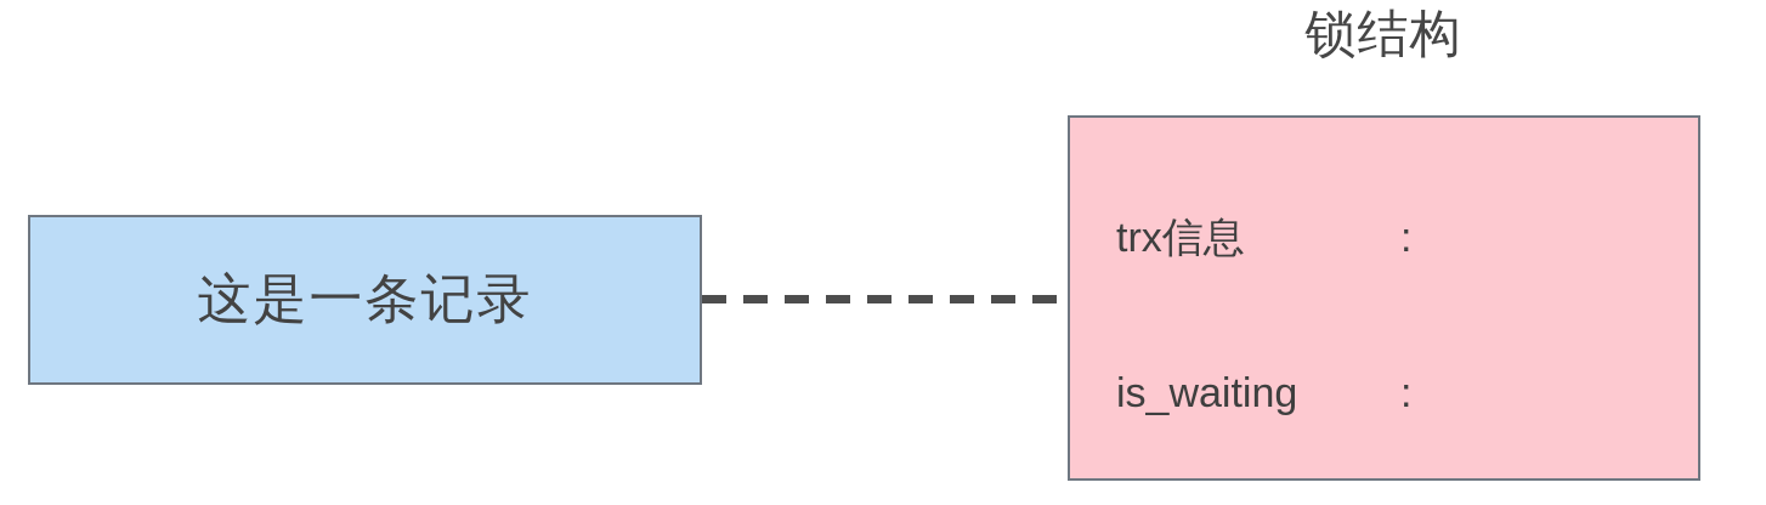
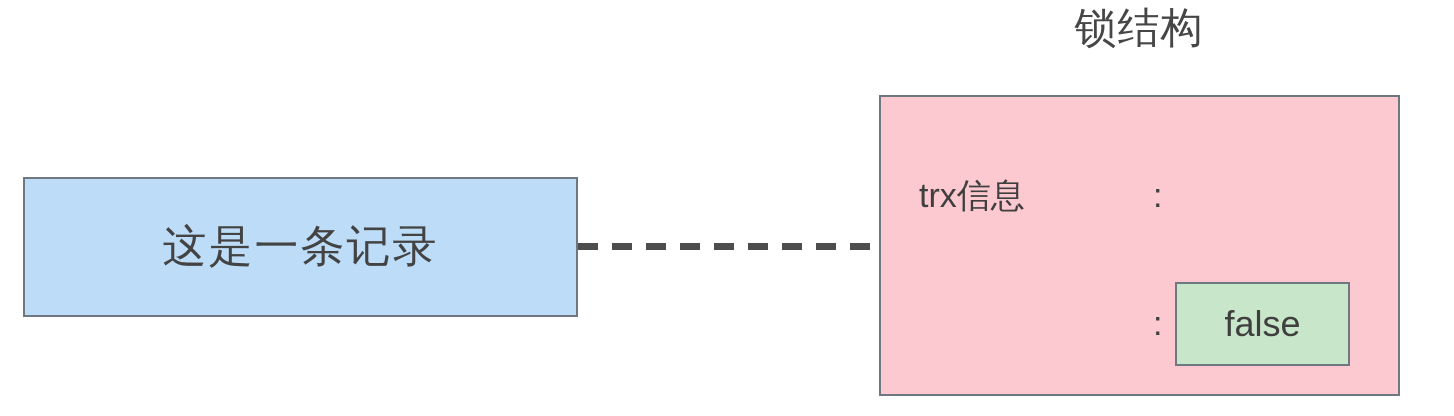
  锁结构
  这是一条记录
  trx信息
  :
- is_waiting
  :
+ false
